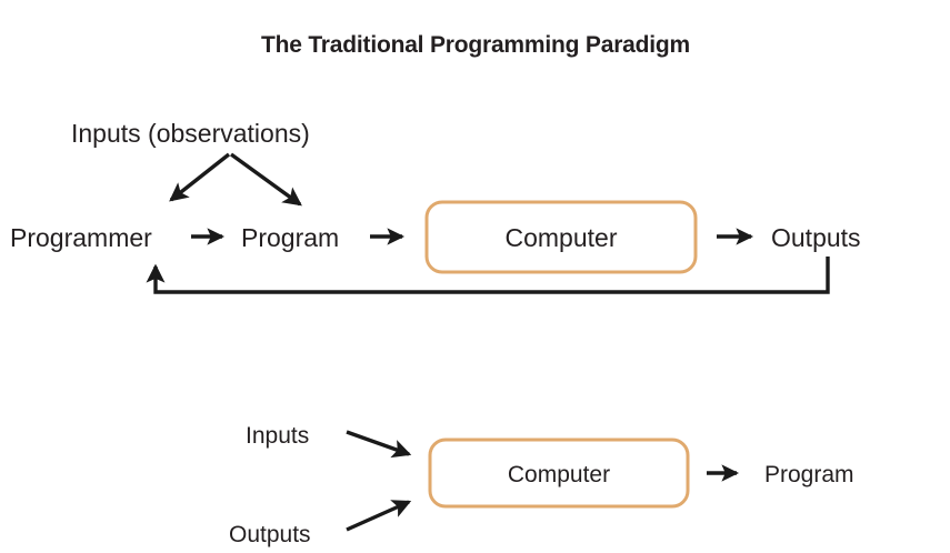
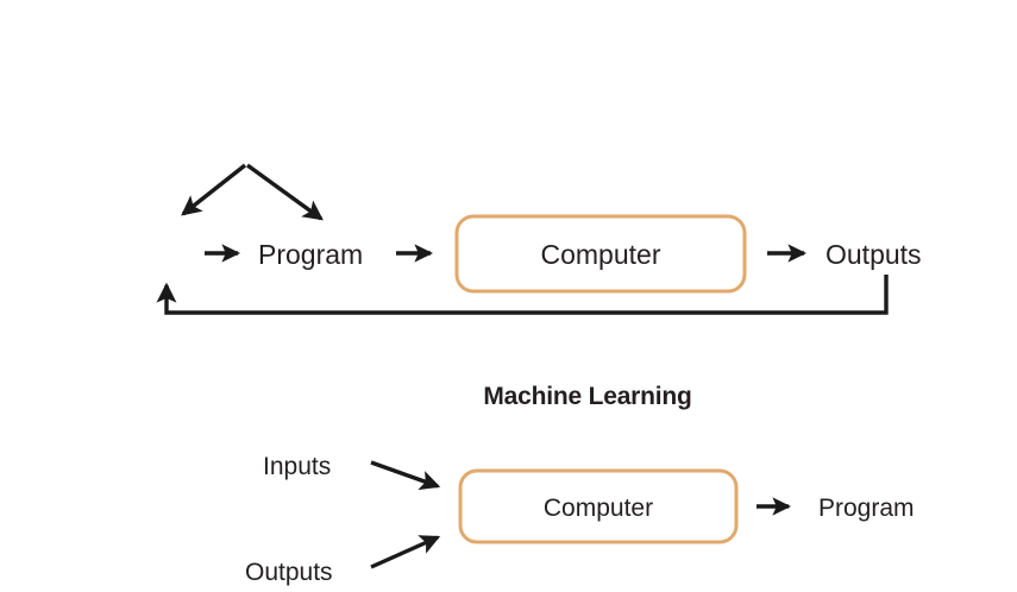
- The Traditional Programming Paradigm
- Inputs (observations)
- Programmer
  Program
  Computer
  Outputs
+ Machine Learning
  Inputs
  Outputs
  Computer
  Program
